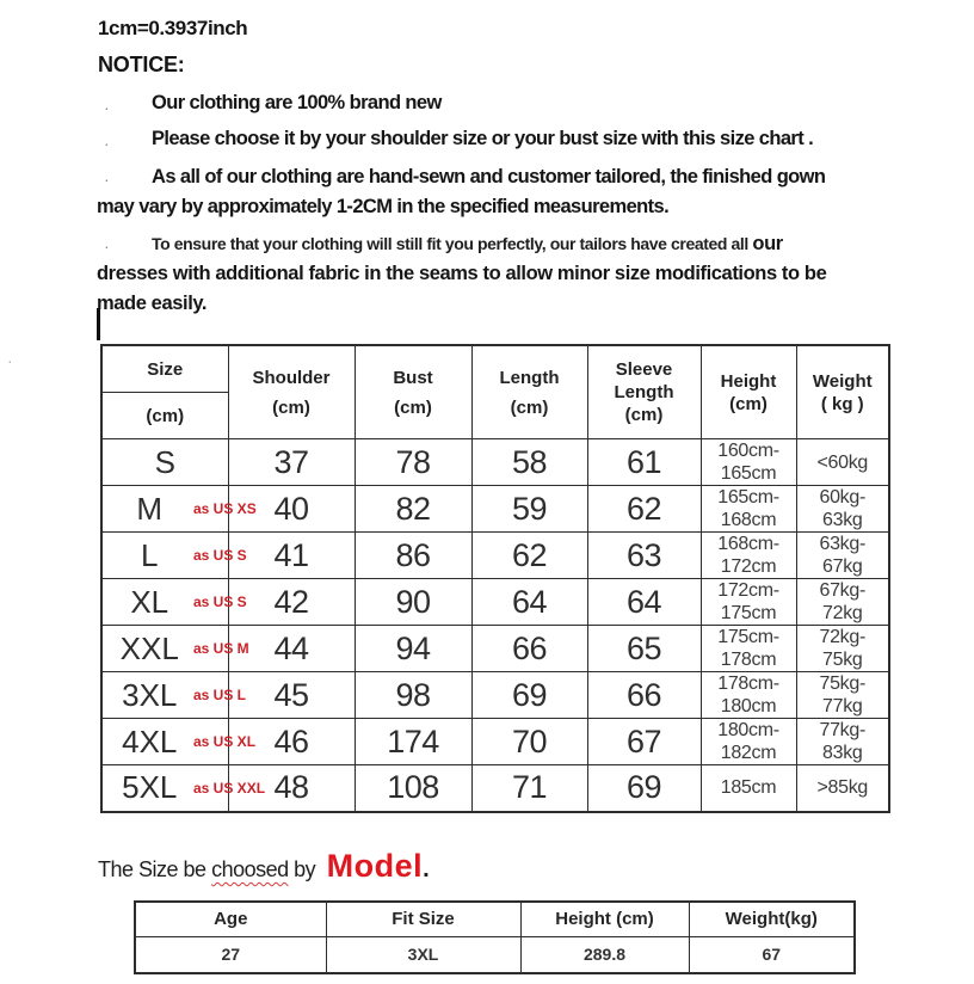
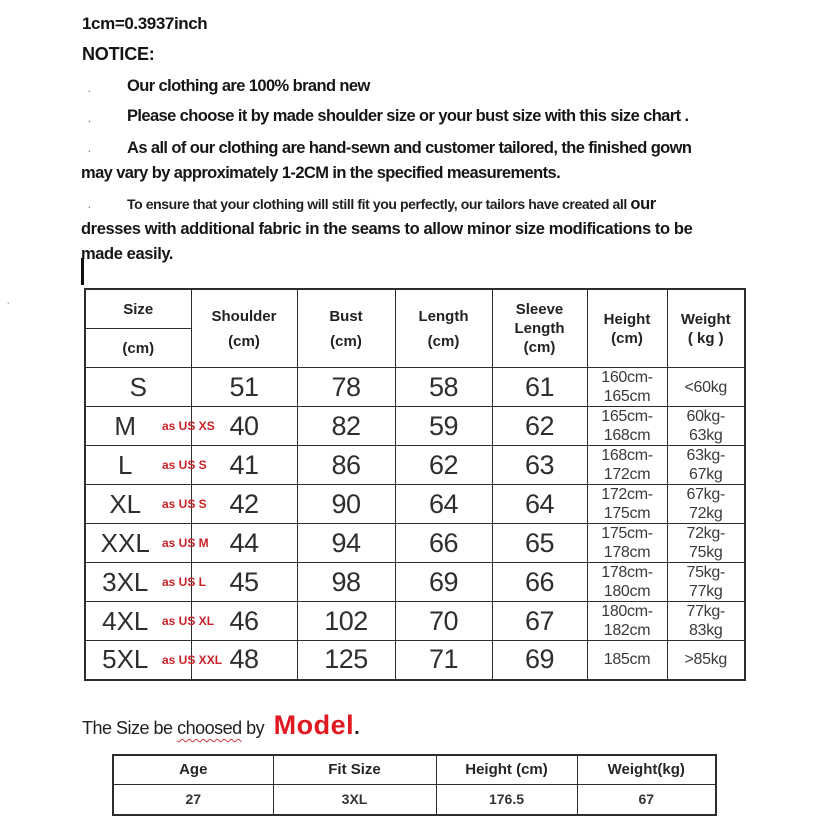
  1cm=0.3937inch
  NOTICE:
  ·
  Our clothing are 100% brand new
  ·
- Please choose it by your shoulder size or your bust size with this size chart .
+ Please choose it by made shoulder size or your bust size with this size chart .
  ·
  As all of our clothing are hand-sewn and customer tailored, the finished gown
  may vary by approximately 1-2CM in the specified measurements.
  ·
  To ensure that your clothing will still fit you perfectly, our tailors have created all our
  dresses with additional fabric in the seams to allow minor size modifications to be
  made easily.
  ·
  Size (cm)	Shoulder (cm)	Bust (cm)	Length (cm)	Sleeve Length (cm)	Height (cm)	Weight ( kg )
- S	37	78	58	61	160cm- 165cm	<60kg
+ S	51	78	58	61	160cm- 165cm	<60kg
  M as US XS	40	82	59	62	165cm- 168cm	60kg- 63kg
  L as US S	41	86	62	63	168cm- 172cm	63kg- 67kg
  XL as US S	42	90	64	64	172cm- 175cm	67kg- 72kg
  XXL as US M	44	94	66	65	175cm- 178cm	72kg- 75kg
  3XL as US L	45	98	69	66	178cm- 180cm	75kg- 77kg
- 4XL as US XL	46	174	70	67	180cm- 182cm	77kg- 83kg
+ 4XL as US XL	46	102	70	67	180cm- 182cm	77kg- 83kg
- 5XL as US XXL	48	108	71	69	185cm	>85kg
+ 5XL as US XXL	48	125	71	69	185cm	>85kg
  The Size be choosed by Model.
  Age	Fit Size	Height (cm)	Weight(kg)
- 27	3XL	289.8	67
+ 27	3XL	176.5	67
